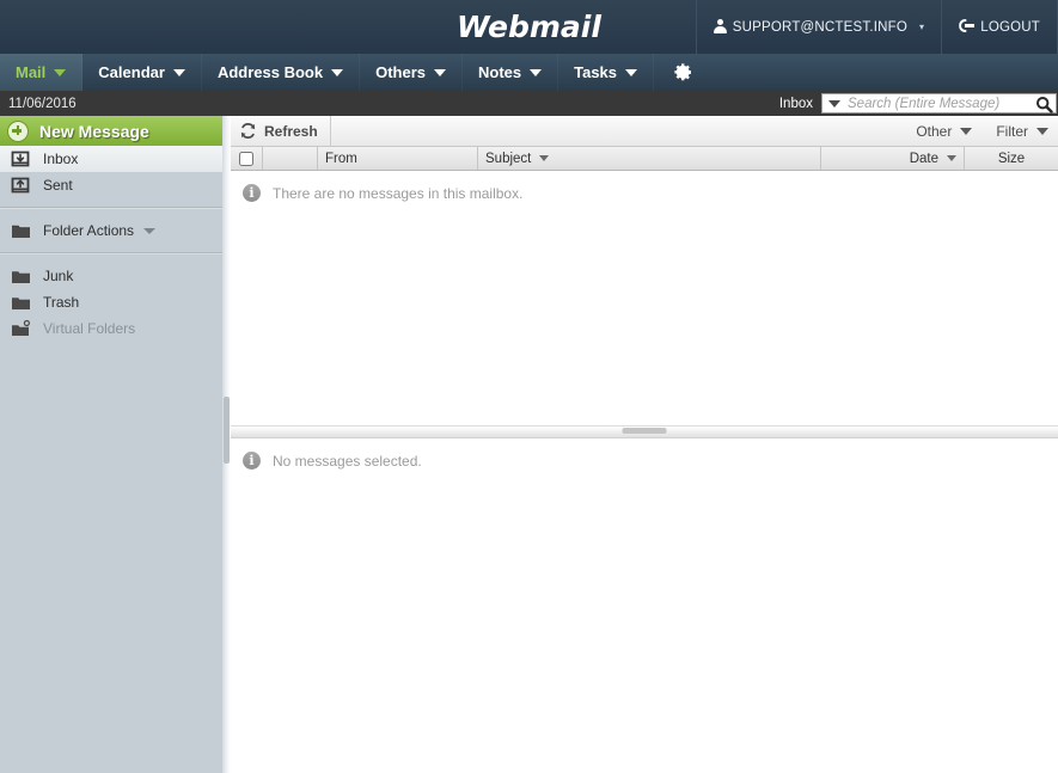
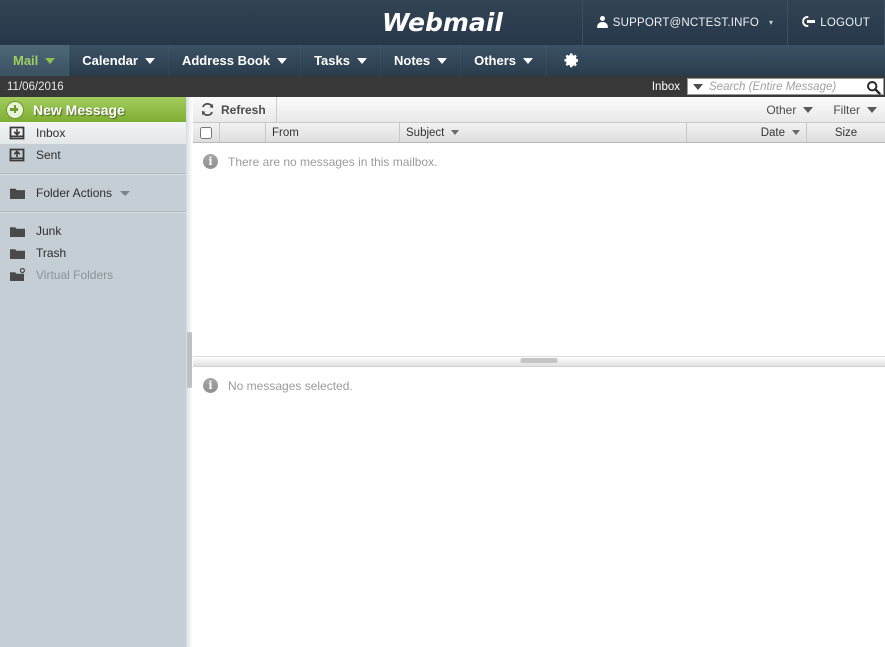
  Webmail
  SUPPORT@NCTEST.INFO
  ▾
  LOGOUT
  Mail
  Calendar
  Address Book
- Others
+ Tasks
  Notes
- Tasks
+ Others
  11/06/2016
  Inbox
  Search (Entire Message)
  New Message
  Inbox
  Sent
  Folder Actions
  Junk
  Trash
  Virtual Folders
  Refresh
  Other
  Filter
  From
  Subject
  Date
  Size
  i
  There are no messages in this mailbox.
  i
  No messages selected.
